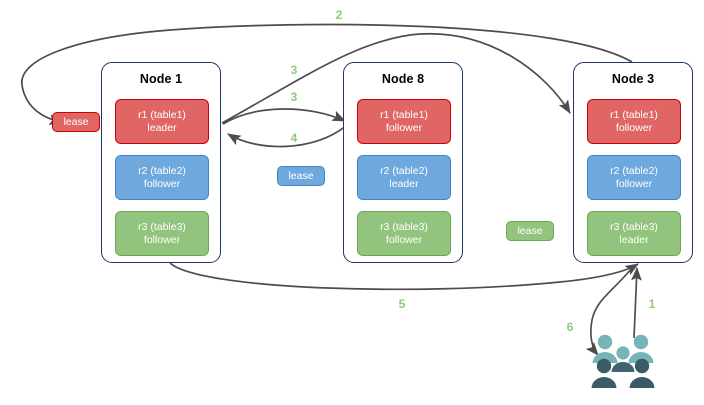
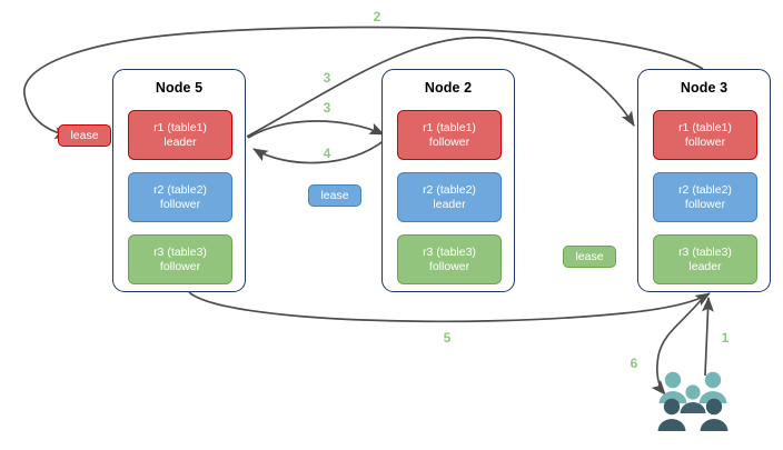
- Node 1
+ Node 5
  r1 (table1)
  leader
  r2 (table2)
  follower
  r3 (table3)
  follower
- Node 8
+ Node 2
  r1 (table1)
  follower
  r2 (table2)
  leader
  r3 (table3)
  follower
  Node 3
  r1 (table1)
  follower
  r2 (table2)
  follower
  r3 (table3)
  leader
  lease
  lease
  lease
  2
  3
  3
  4
  5
  1
  6
